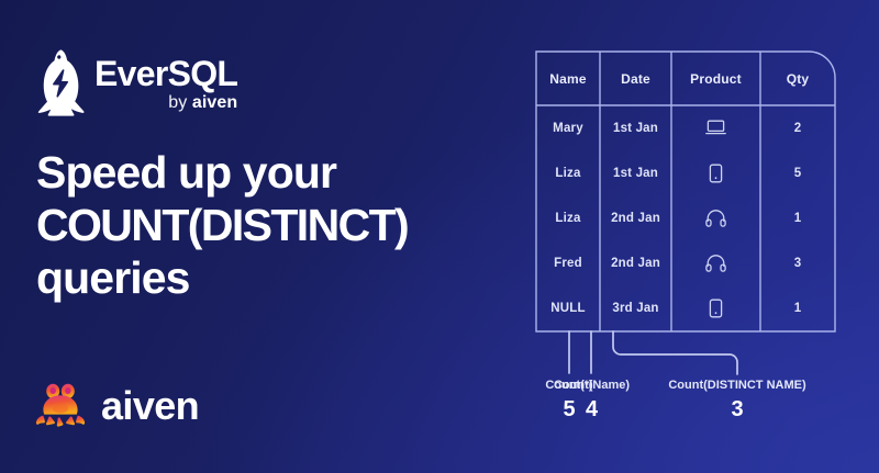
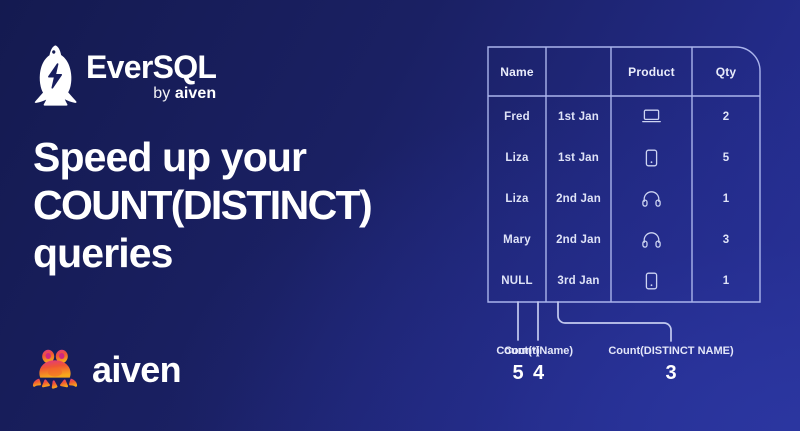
  EverSQL
  by aiven
  Speed up your
  COUNT(DISTINCT)
  queries
  aiven
  Name
- Date
  Product
  Qty
- Mary
+ Fred
  1st Jan
  2
  Liza
  1st Jan
  5
  Liza
  2nd Jan
  1
- Fred
+ Mary
  2nd Jan
  3
  NULL
  3rd Jan
  1
  Count(*)
  5
  Count(Name)
  4
  Count(DISTINCT NAME)
  3
